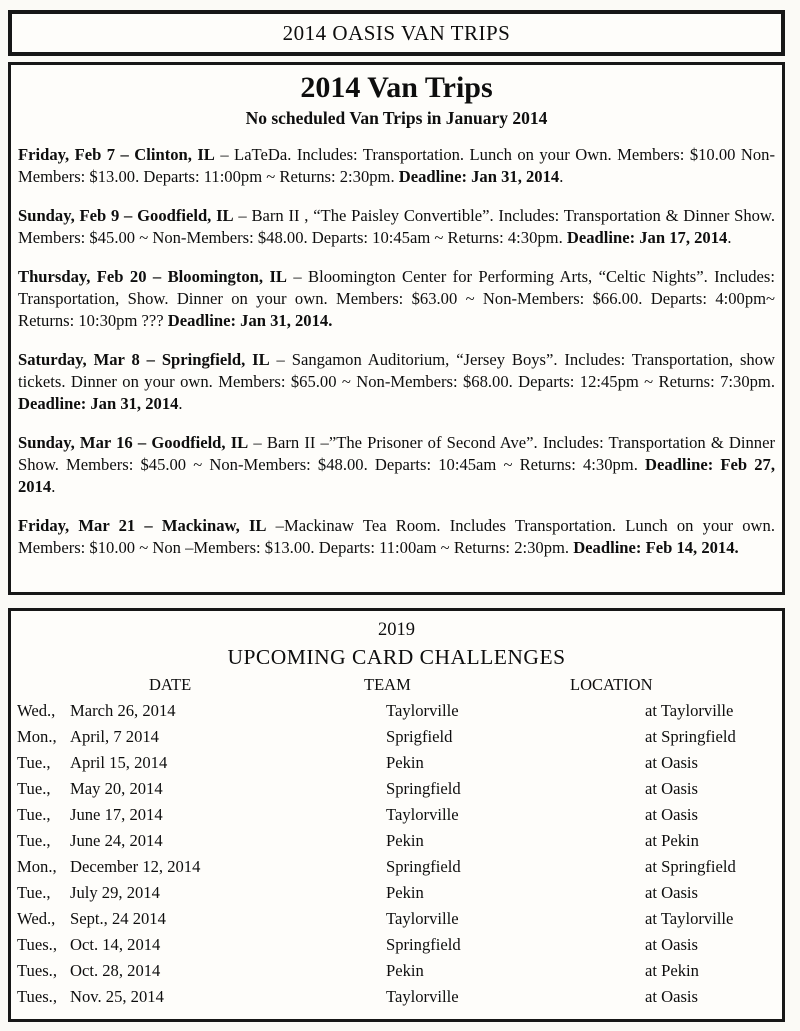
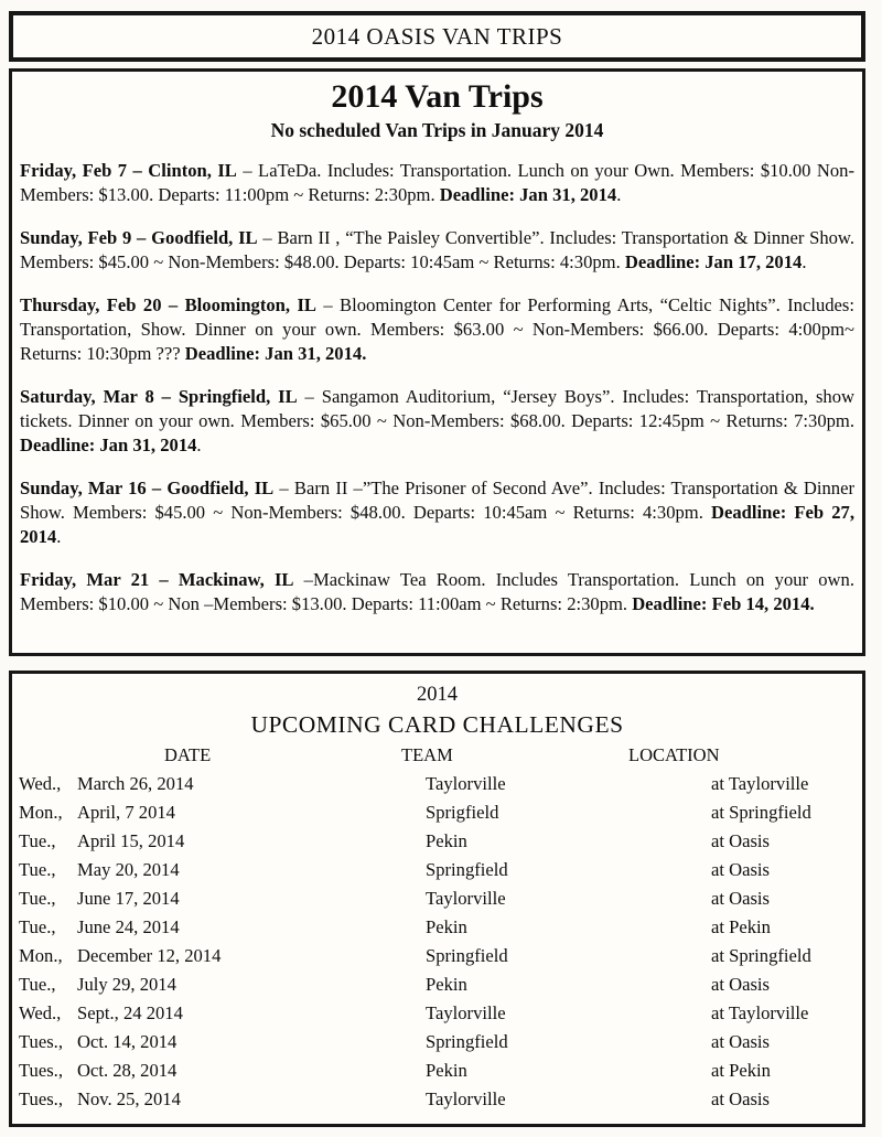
  2014 OASIS VAN TRIPS
  2014 Van Trips
  No scheduled Van Trips in January 2014
  Friday, Feb 7 – Clinton, IL – LaTeDa. Includes: Transportation. Lunch on your Own. Members: $10.00 Non-Members: $13.00. Departs: 11:00pm ~ Returns: 2:30pm. Deadline: Jan 31, 2014.
  Sunday, Feb 9 – Goodfield, IL – Barn II , “The Paisley Convertible”. Includes: Transportation & Dinner Show. Members: $45.00 ~ Non-Members: $48.00. Departs: 10:45am ~ Returns: 4:30pm. Deadline: Jan 17, 2014.
  Thursday, Feb 20 – Bloomington, IL – Bloomington Center for Performing Arts, “Celtic Nights”. Includes: Transportation, Show. Dinner on your own. Members: $63.00 ~ Non-Members: $66.00. Departs: 4:00pm~ Returns: 10:30pm ??? Deadline: Jan 31, 2014.
  Saturday, Mar 8 – Springfield, IL – Sangamon Auditorium, “Jersey Boys”. Includes: Transportation, show tickets. Dinner on your own. Members: $65.00 ~ Non-Members: $68.00. Departs: 12:45pm ~ Returns: 7:30pm. Deadline: Jan 31, 2014.
  Sunday, Mar 16 – Goodfield, IL – Barn II –”The Prisoner of Second Ave”. Includes: Transportation & Dinner Show. Members: $45.00 ~ Non-Members: $48.00. Departs: 10:45am ~ Returns: 4:30pm. Deadline: Feb 27, 2014.
  Friday, Mar 21 – Mackinaw, IL –Mackinaw Tea Room. Includes Transportation. Lunch on your own. Members: $10.00 ~ Non –Members: $13.00. Departs: 11:00am ~ Returns: 2:30pm. Deadline: Feb 14, 2014.
- 2019
+ 2014
  UPCOMING CARD CHALLENGES
  DATE
  TEAM
  LOCATION
  Wed.,
  March 26, 2014
  Taylorville
  at Taylorville
  Mon.,
  April, 7 2014
  Sprigfield
  at Springfield
  Tue.,
  April 15, 2014
  Pekin
  at Oasis
  Tue.,
  May 20, 2014
  Springfield
  at Oasis
  Tue.,
  June 17, 2014
  Taylorville
  at Oasis
  Tue.,
  June 24, 2014
  Pekin
  at Pekin
  Mon.,
  December 12, 2014
  Springfield
  at Springfield
  Tue.,
  July 29, 2014
  Pekin
  at Oasis
  Wed.,
  Sept., 24 2014
  Taylorville
  at Taylorville
  Tues.,
  Oct. 14, 2014
  Springfield
  at Oasis
  Tues.,
  Oct. 28, 2014
  Pekin
  at Pekin
  Tues.,
  Nov. 25, 2014
  Taylorville
  at Oasis
